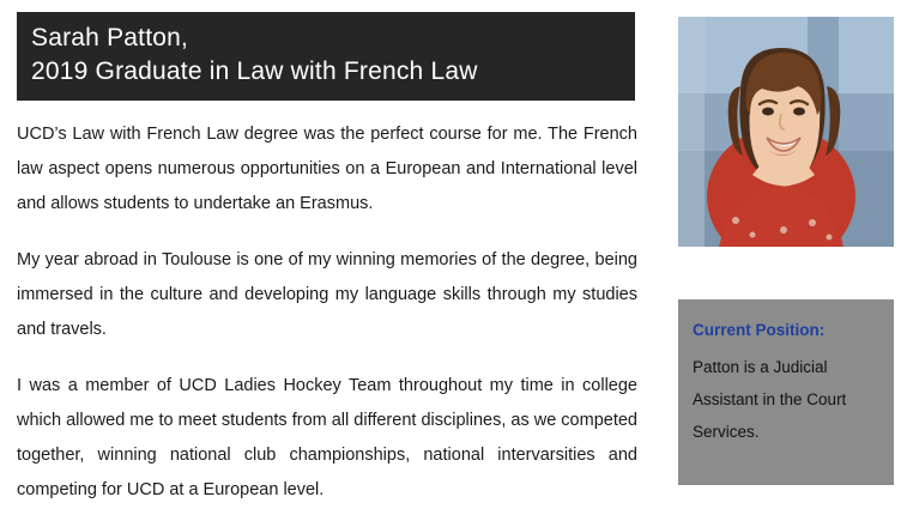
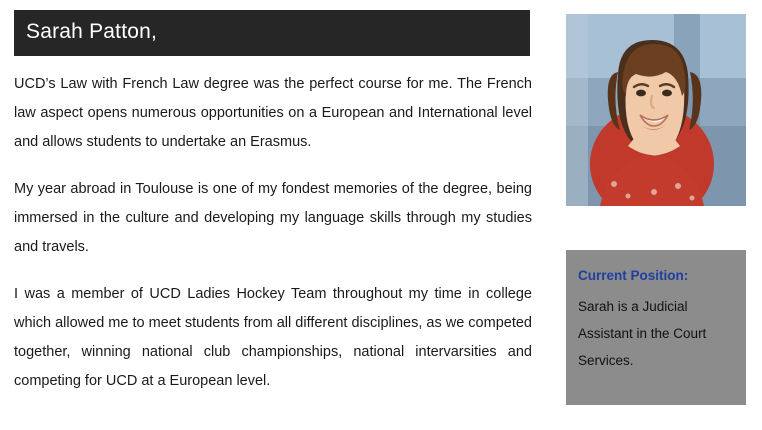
  Sarah Patton,
- 2019 Graduate in Law with French Law
  UCD’s Law with French Law degree was the perfect course for me. The French law aspect opens numerous opportunities on a European and International level and allows students to undertake an Erasmus.
- My year abroad in Toulouse is one of my winning memories of the degree, being immersed in the culture and developing my language skills through my studies and travels.
+ My year abroad in Toulouse is one of my fondest memories of the degree, being immersed in the culture and developing my language skills through my studies and travels.
  I was a member of UCD Ladies Hockey Team throughout my time in college which allowed me to meet students from all different disciplines, as we competed together, winning national club championships, national intervarsities and competing for UCD at a European level.
  Current Position:
- Patton is a Judicial Assistant in the Court Services.
+ Sarah is a Judicial Assistant in the Court Services.
